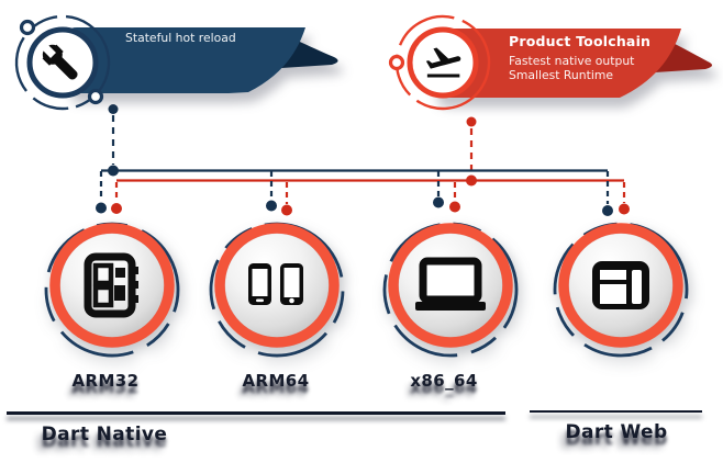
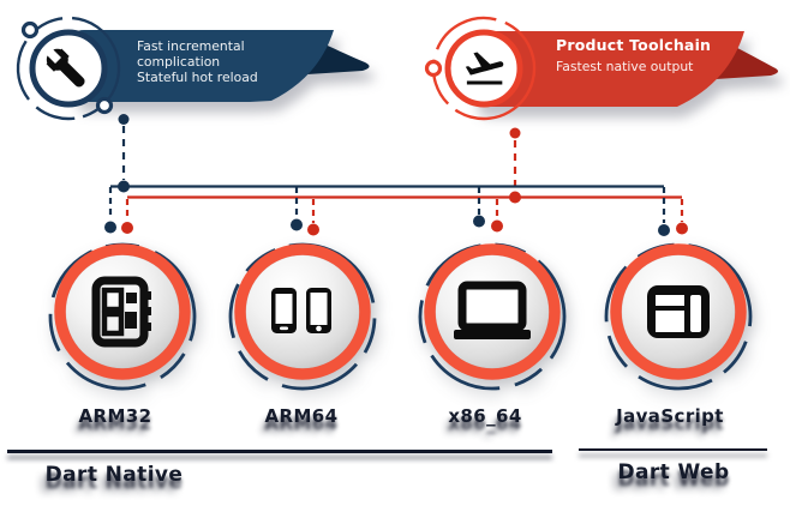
+ Fast incremental complication
  Stateful hot reload
  Product Toolchain
  Fastest native output
- Smallest Runtime
  ARM32
  ARM64
  x86_64
+ JavaScript
  Dart Native
  Dart Web
